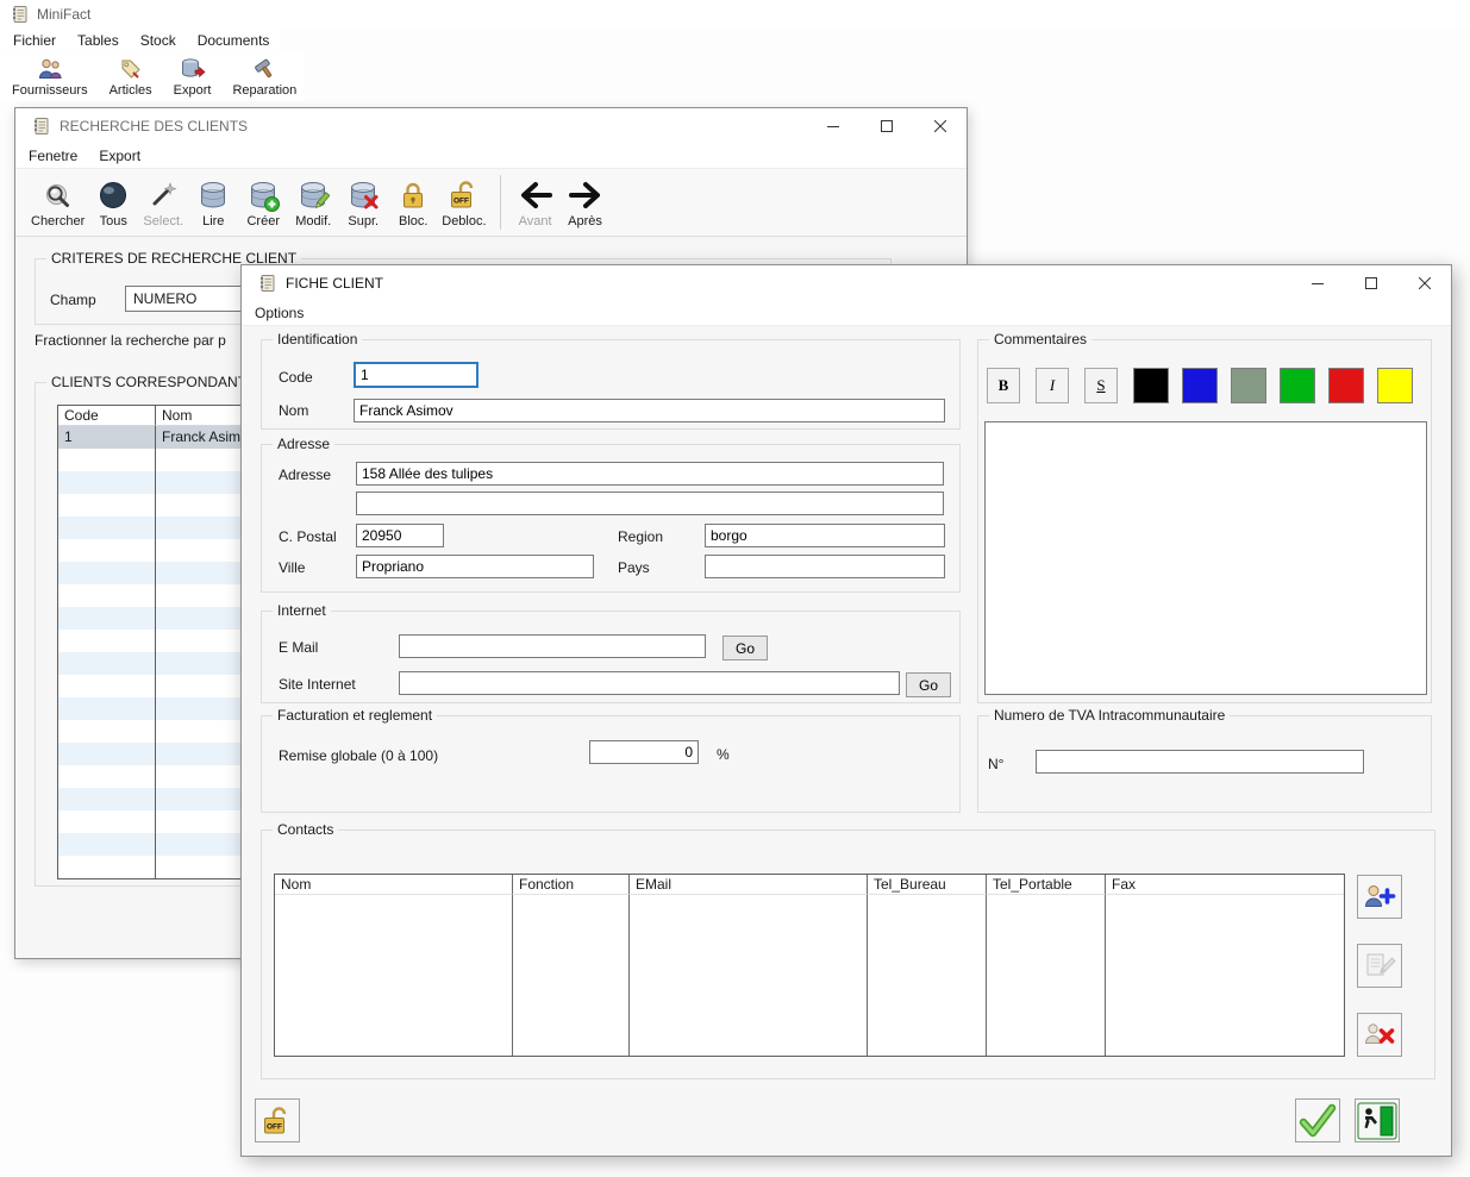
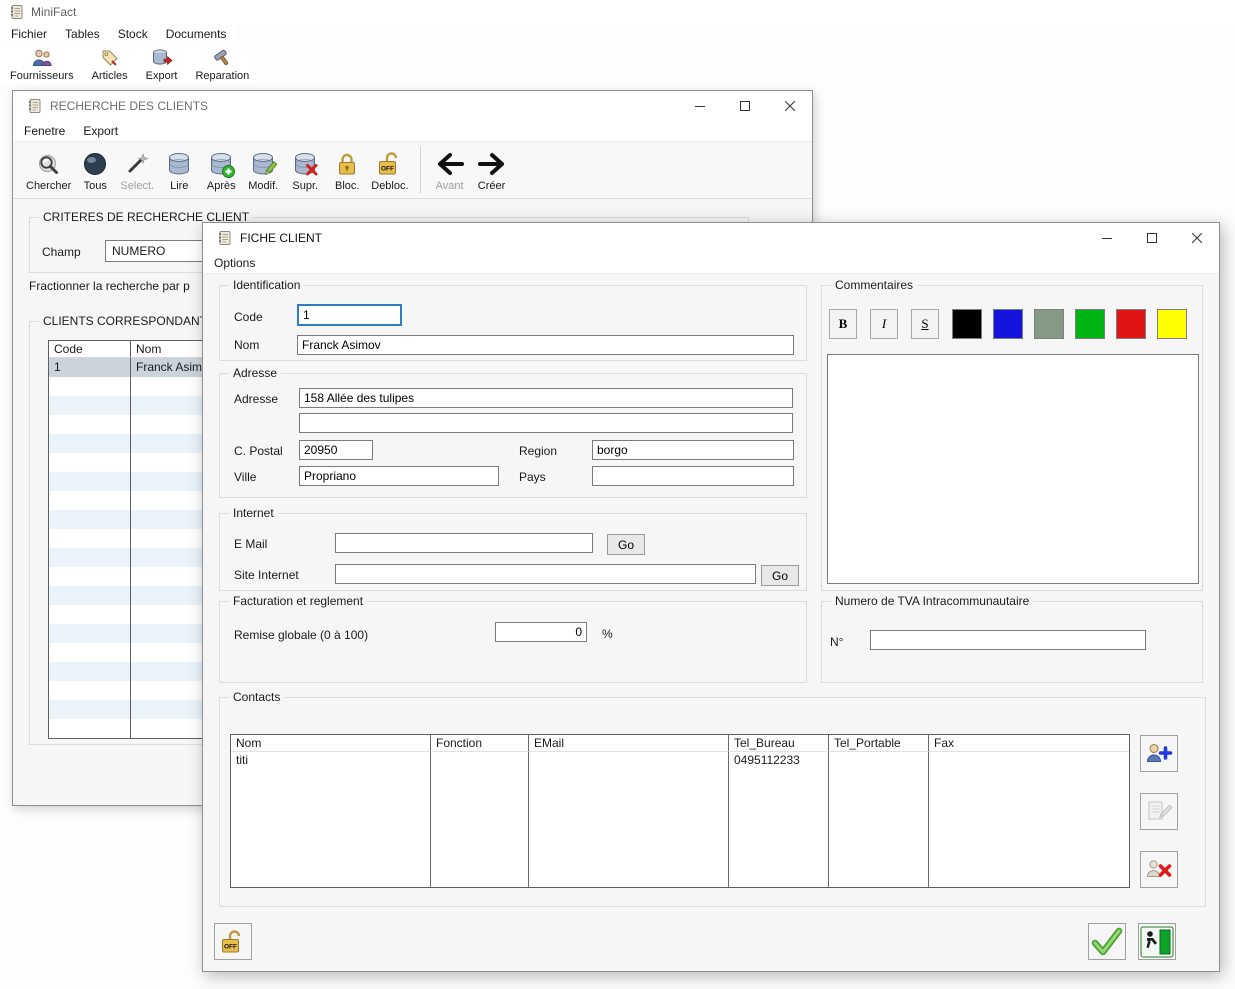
  MiniFact
  Fichier
  Tables
  Stock
  Documents
  Fournisseurs
  Articles
  Export
  Reparation
  RECHERCHE DES CLIENTS
  Fenetre
  Export
  Chercher
  Tous
  Select.
  Lire
- Créer
+ Après
  Modif.
  Supr.
  Bloc.
  Debloc.
  Avant
- Après
+ Créer
  CRITERES DE RECHERCHE CLIENT
  Champ
  NUMERO
  Fractionner la recherche par p
  CLIENTS CORRESPONDAN
  Code
  Nom
  1
  Franck Asim
  FICHE CLIENT
  Options
  Identification
  Code
  1
  Nom
  Franck Asimov
  Adresse
  Adresse
  158 Allée des tulipes
  C. Postal
  20950
  Region
  borgo
  Ville
  Propriano
  Pays
  Internet
  E Mail
  Go
  Site Internet
  Go
  Facturation et reglement
  Remise globale (0 à 100)
  0
  %
  Commentaires
  B
  I
  S
  Numero de TVA Intracommunautaire
  N°
  Contacts
  Nom
  Fonction
  EMail
  Tel_Bureau
  Tel_Portable
  Fax
+ titi
+ 0495112233
